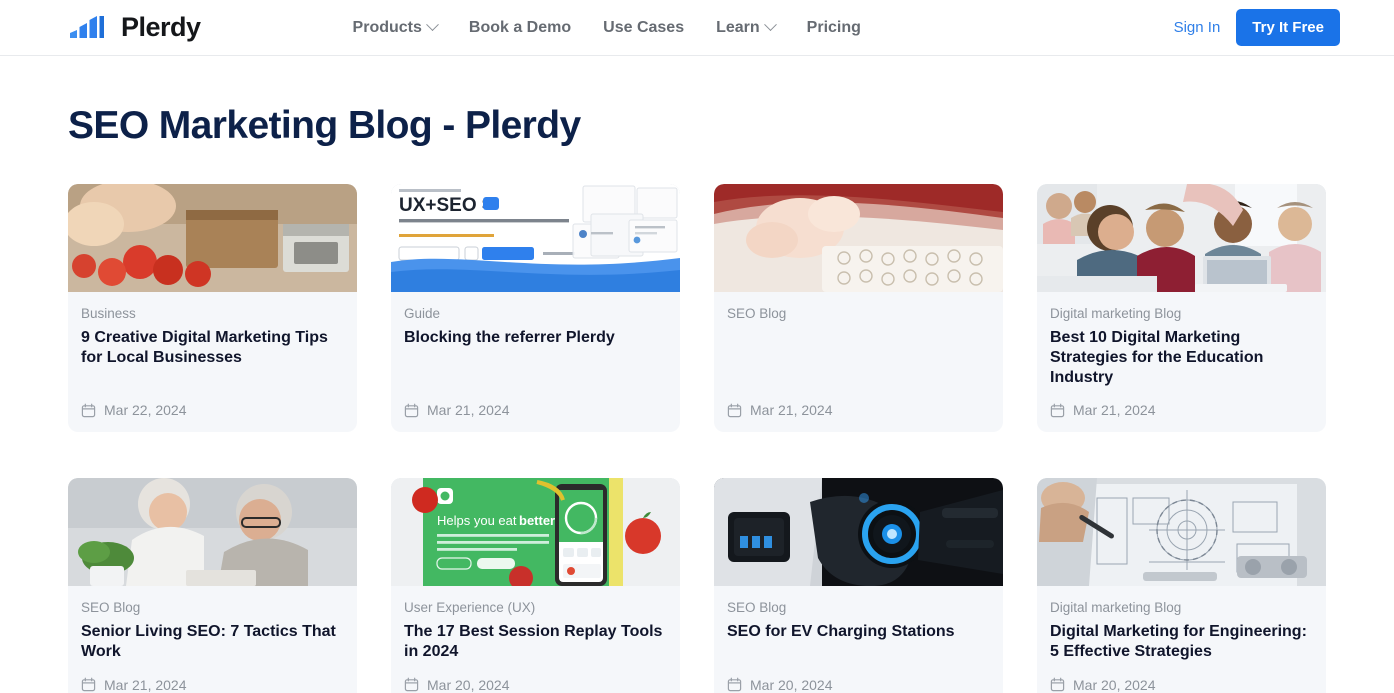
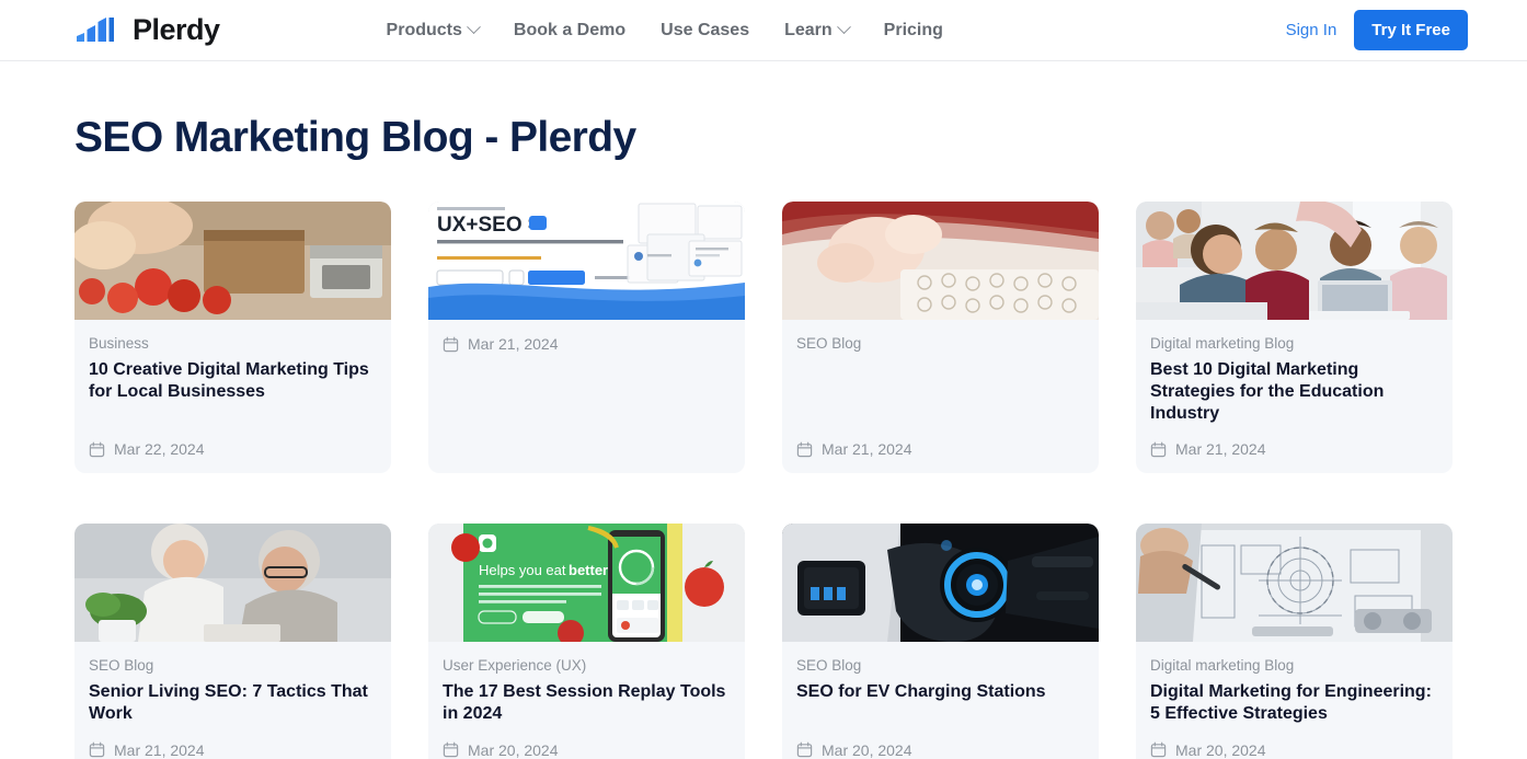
  Plerdy
  Products
  Book a Demo
  Use Cases
  Learn
  Pricing
  Sign In
  Try It Free
  SEO Marketing Blog - Plerdy
  Business
- 9 Creative Digital Marketing Tips for Local Businesses
+ 10 Creative Digital Marketing Tips for Local Businesses
  Mar 22, 2024
  UX+SEO
- Guide
- Blocking the referrer Plerdy
  Mar 21, 2024
  SEO Blog
  Mar 21, 2024
  Digital marketing Blog
  Best 10 Digital Marketing Strategies for the Education Industry
  Mar 21, 2024
  SEO Blog
  Senior Living SEO: 7 Tactics That Work
  Mar 21, 2024
  Helps you eat
  better
  User Experience (UX)
  The 17 Best Session Replay Tools in 2024
  Mar 20, 2024
  SEO Blog
  SEO for EV Charging Stations
  Mar 20, 2024
  Digital marketing Blog
  Digital Marketing for Engineering: 5 Effective Strategies
  Mar 20, 2024
